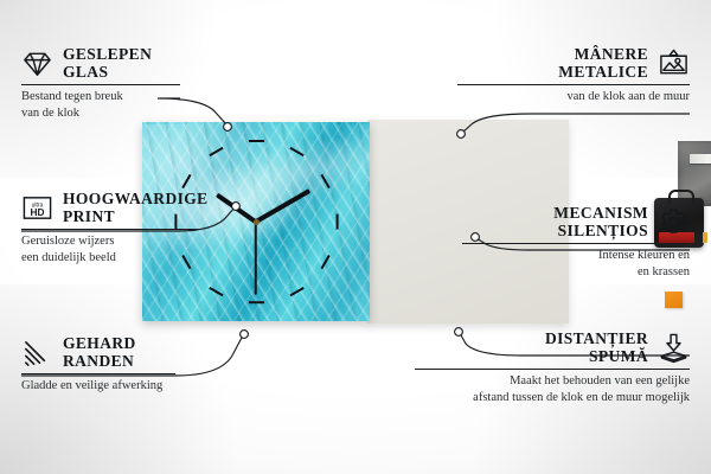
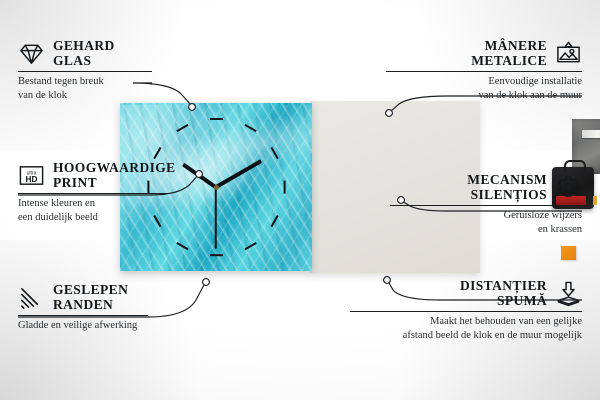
- GESLEPEN
+ GEHARD
  GLAS
  Bestand tegen breuk
  van de klok
  HD
  HOOGWAARDIGE
  PRINT
- Geruisloze wijzers
+ Intense kleuren en
  een duidelijk beeld
- GEHARD
+ GESLEPEN
  RANDEN
  Gladde en veilige afwerking
  MÂNERE
  METALICE
+ Eenvoudige installatie
  van de klok aan de muur
  MECANISM
  SILENȚIOS
- Intense kleuren en
+ Geruisloze wijzers
  en krassen
  DISTANȚIER
  SPUMĂ
  Maakt het behouden van een gelijke
- afstand tussen de klok en de muur mogelijk
+ afstand beeld de klok en de muur mogelijk
